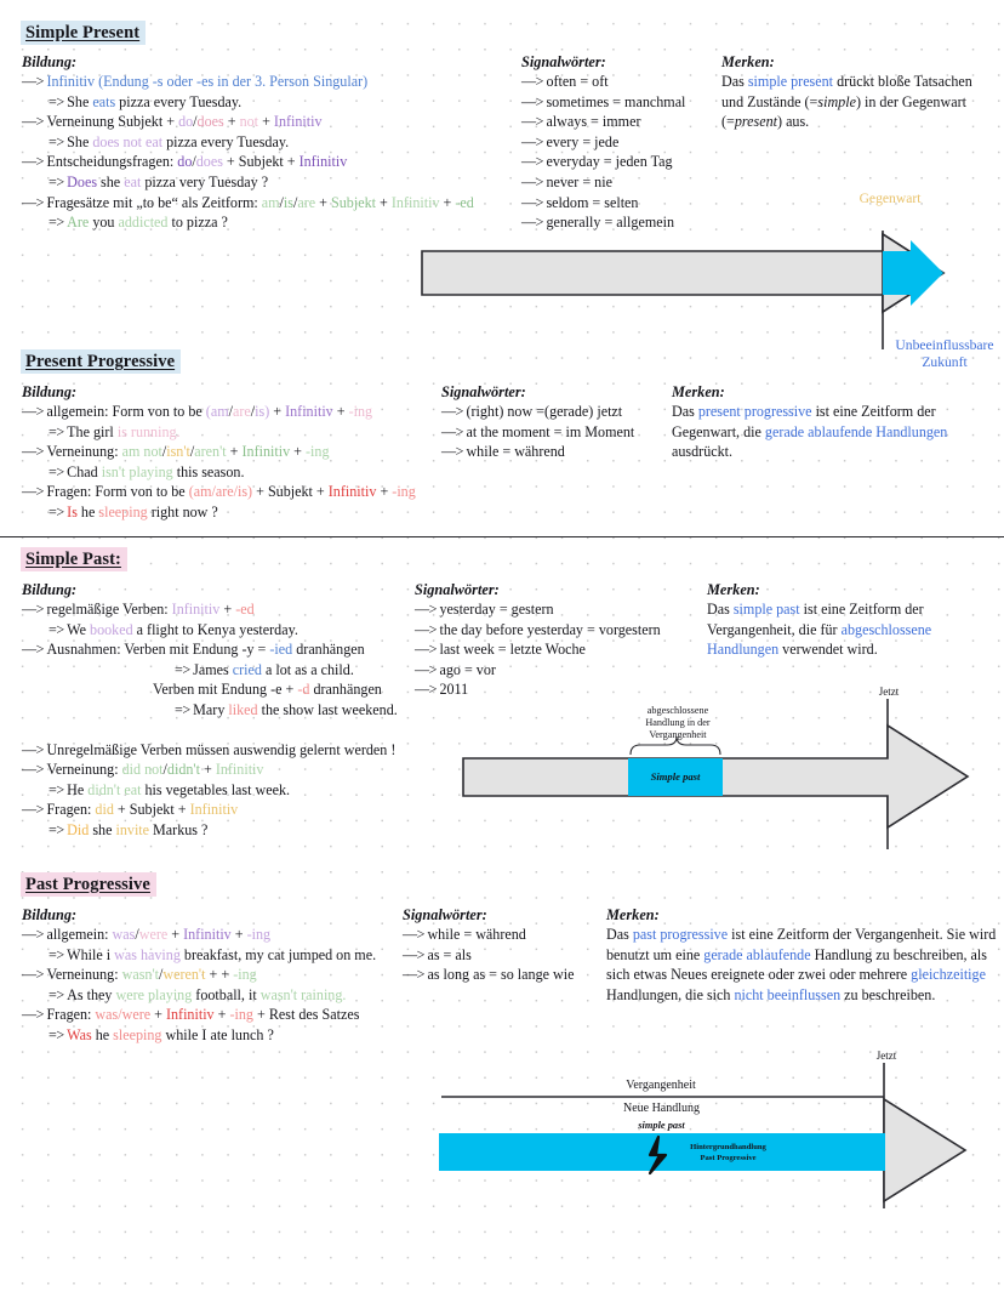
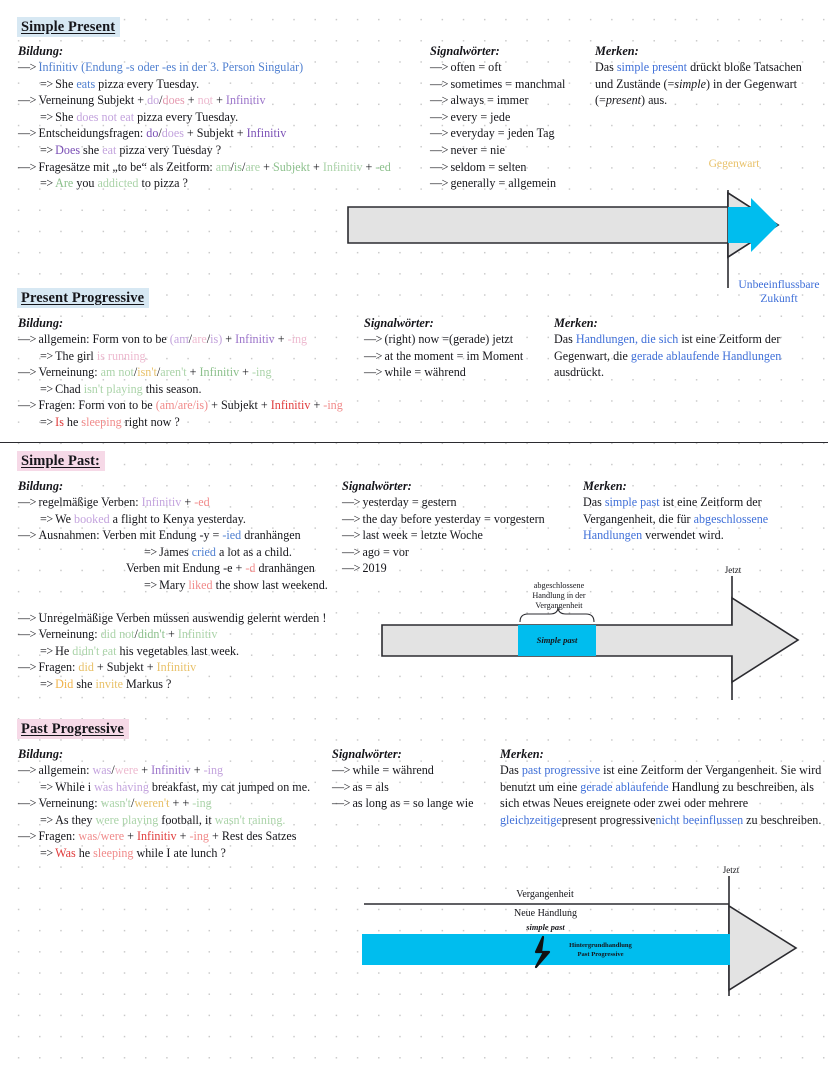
  Simple Present
  Bildung:
  —> Infinitiv (Endung -s oder -es in der 3. Person Singular)
  => She eats pizza every Tuesday.
  —> Verneinung Subjekt + do/does + not + Infinitiv
  => She does not eat pizza every Tuesday.
  —> Entscheidungsfragen: do/does + Subjekt + Infinitiv
  => Does she eat pizza very Tuesday ?
  —> Fragesätze mit „to be“ als Zeitform: am/is/are + Subjekt + Infinitiv + -ed
  => Are you addicted to pizza ?
  Signalwörter:
  —> often = oft
  —> sometimes = manchmal
  —> always = immer
  —> every = jede
  —> everyday = jeden Tag
  —> never = nie
  —> seldom = selten
  —> generally = allgemein
  Merken:
  Das simple present drückt bloße Tatsachen und Zustände (=simple) in der Gegenwart (=present) aus.
  Gegenwart
  Unbeeinflussbare
  Zukunft
  Present Progressive
  Bildung:
  —> allgemein: Form von to be (am/are/is) + Infinitiv + -ing
  => The girl is running.
  —> Verneinung: am not/isn't/aren't + Infinitiv + -ing
  => Chad isn't playing this season.
  —> Fragen: Form von to be (am/are/is) + Subjekt + Infinitiv + -ing
  => Is he sleeping right now ?
  Signalwörter:
  —> (right) now =(gerade) jetzt
  —> at the moment = im Moment
  —> while = während
  Merken:
- Das present progressive ist eine Zeitform der Gegenwart, die gerade ablaufende Handlungen ausdrückt.
+ Das Handlungen, die sich ist eine Zeitform der Gegenwart, die gerade ablaufende Handlungen ausdrückt.
  Simple Past:
  Bildung:
  —> regelmäßige Verben: Infinitiv + -ed
  => We booked a flight to Kenya yesterday.
  —> Ausnahmen: Verben mit Endung -y = -ied dranhängen
  => James cried a lot as a child.
  Verben mit Endung -e + -d dranhängen
  => Mary liked the show last weekend.
  —> Unregelmäßige Verben müssen auswendig gelernt werden !
  —> Verneinung: did not/didn't + Infinitiv
  => He didn't eat his vegetables last week.
  —> Fragen: did + Subjekt + Infinitiv
  => Did she invite Markus ?
  Signalwörter:
  —> yesterday = gestern
  —> the day before yesterday = vorgestern
  —> last week = letzte Woche
  —> ago = vor
- —> 2011
+ —> 2019
  Merken:
  Das simple past ist eine Zeitform der Vergangenheit, die für abgeschlossene Handlungen verwendet wird.
  abgeschlossene
  Handlung in der
  Vergangenheit
  Simple past
  Jetzt
  Past Progressive
  Bildung:
  —> allgemein: was/were + Infinitiv + -ing
  => While i was having breakfast, my cat jumped on me.
  —> Verneinung: wasn't/weren't + + -ing
  => As they were playing football, it wasn't raining.
  —> Fragen: was/were + Infinitiv + -ing + Rest des Satzes
  => Was he sleeping while I ate lunch ?
  Signalwörter:
  —> while = während
  —> as = als
  —> as long as = so lange wie
  Merken:
- Das past progressive ist eine Zeitform der Vergangenheit. Sie wird benutzt um eine gerade ablaufende Handlung zu beschreiben, als sich etwas Neues ereignete oder zwei oder mehrere gleichzeitige Handlungen, die sich nicht beeinflussen zu beschreiben.
+ Das past progressive ist eine Zeitform der Vergangenheit. Sie wird benutzt um eine gerade ablaufende Handlung zu beschreiben, als sich etwas Neues ereignete oder zwei oder mehrere gleichzeitigepresent progressivenicht beeinflussen zu beschreiben.
  Vergangenheit
  Neue Handlung
  simple past
  Jetzt
